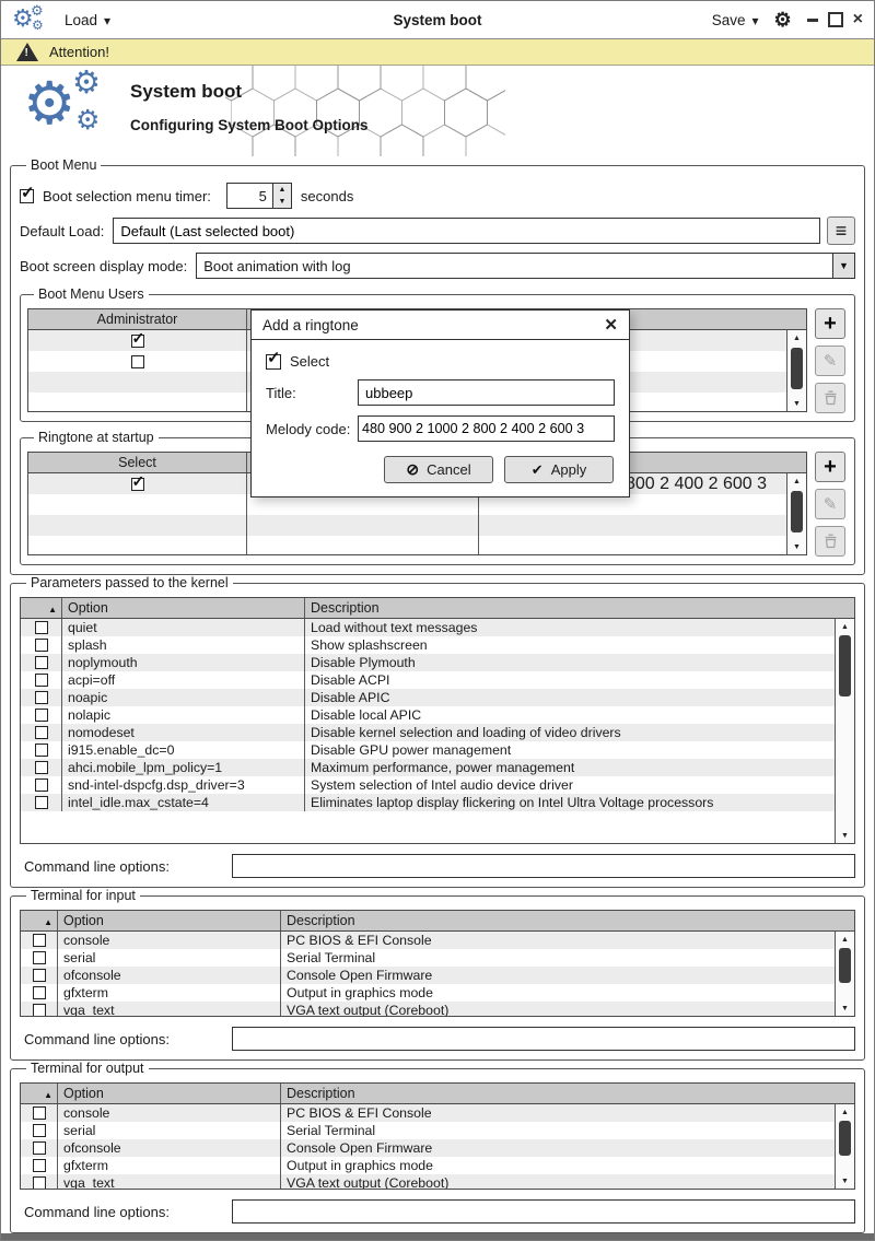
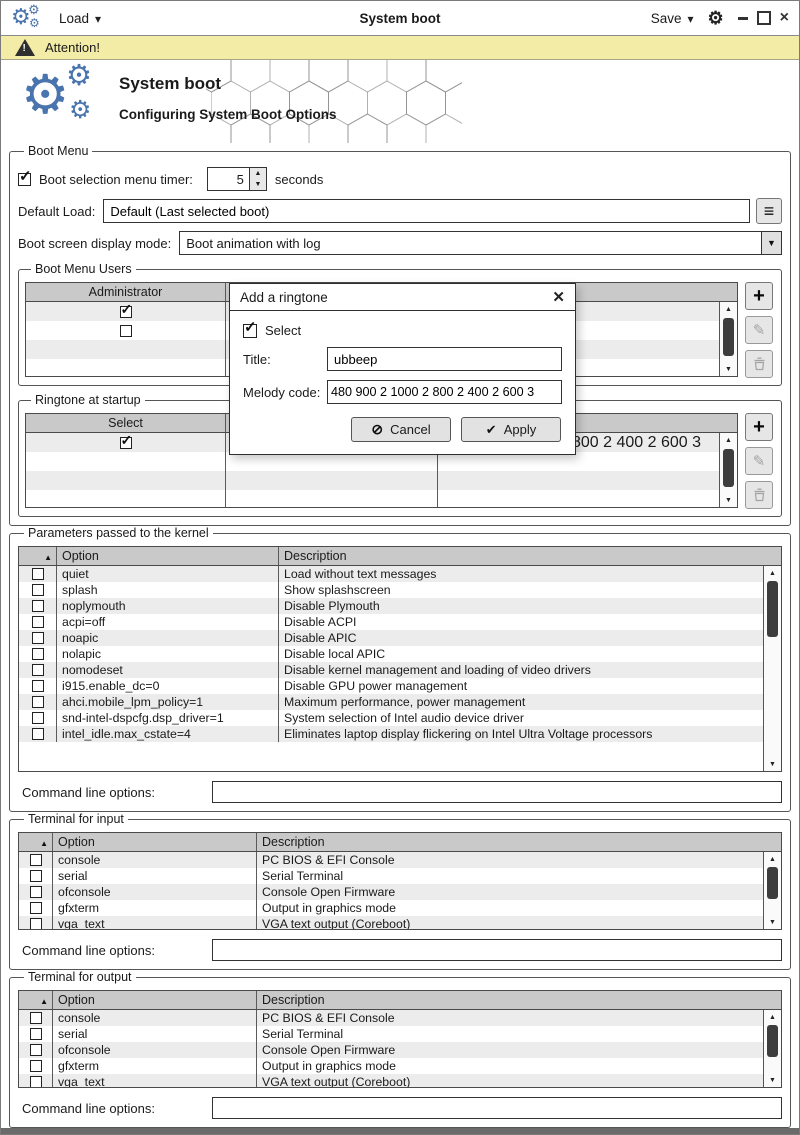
  ⚙
  ⚙
  ⚙
  Load
  System boot
  Save
  ×
  Attention!
  ⚙
  ⚙
  ⚙
  System boot
  Configuring System Boot Options
  Boot Menu
  Boot selection menu timer:
  5
  seconds
  Default Load:
  Default (Last selected boot)
  Boot screen display mode:
  Boot animation with log
  Boot Menu Users
  Administrator
  Ringtone at startup
  Select
  Parameters passed to the kernel
  Option
  Description
  quiet
  Load without text messages
  splash
  Show splashscreen
  noplymouth
  Disable Plymouth
  acpi=off
  Disable ACPI
  noapic
  Disable APIC
  nolapic
  Disable local APIC
  nomodeset
- Disable kernel selection and loading of video drivers
+ Disable kernel management and loading of video drivers
  i915.enable_dc=0
  Disable GPU power management
  ahci.mobile_lpm_policy=1
  Maximum performance, power management
- snd-intel-dspcfg.dsp_driver=3
+ snd-intel-dspcfg.dsp_driver=1
  System selection of Intel audio device driver
  intel_idle.max_cstate=4
  Eliminates laptop display flickering on Intel Ultra Voltage processors
  Command line options:
  Terminal for input
  Option
  Description
  console
  PC BIOS & EFI Console
  serial
  Serial Terminal
  ofconsole
  Console Open Firmware
  gfxterm
  Output in graphics mode
  vga_text
  VGA text output (Coreboot)
  Command line options:
  Terminal for output
  Option
  Description
  console
  PC BIOS & EFI Console
  serial
  Serial Terminal
  ofconsole
  Console Open Firmware
  gfxterm
  Output in graphics mode
  vga_text
  VGA text output (Coreboot)
  Command line options:
  Add a ringtone
  ✕
  Select
  Title:
  ubbeep
  Melody code:
  480 900 2 1000 2 800 2 400 2 600 3
  Cancel
  Apply
